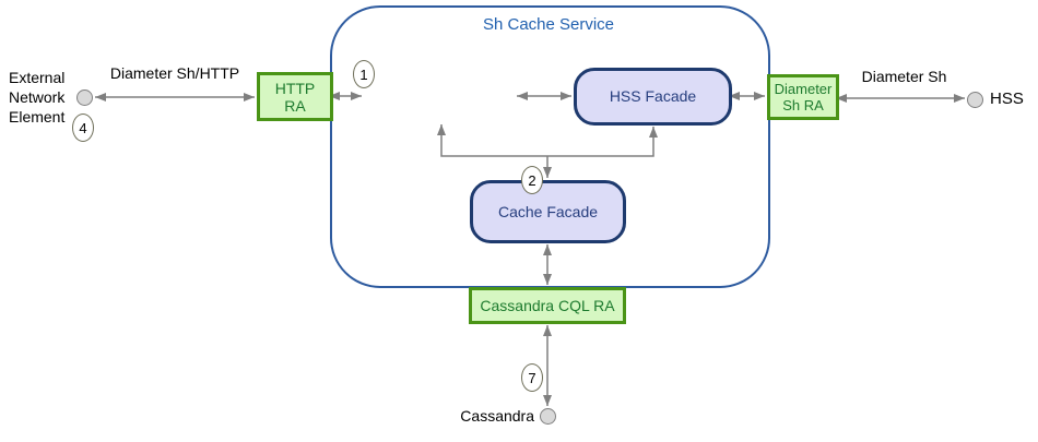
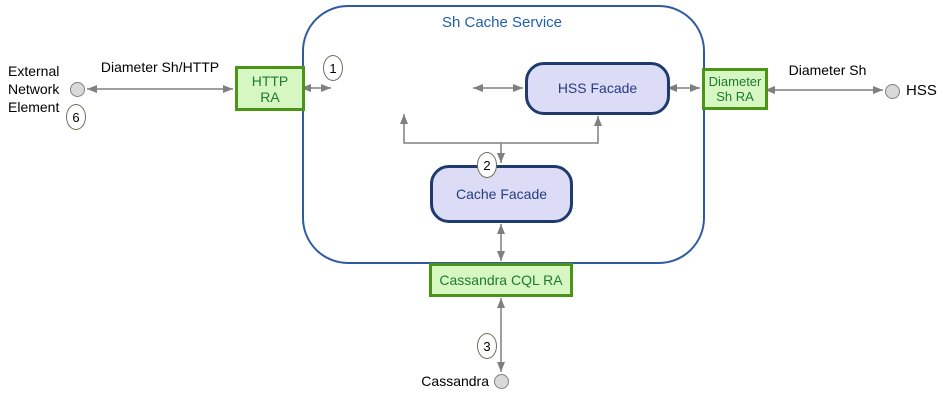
  Sh Cache Service
  HTTP
  RA
  Diameter
  Sh RA
  Cassandra CQL RA
  HSS Facade
  Cache Facade
  1
  2
- 7
+ 3
- 4
+ 6
  External
  Network
  Element
  Diameter Sh/HTTP
  Diameter Sh
  HSS
  Cassandra
